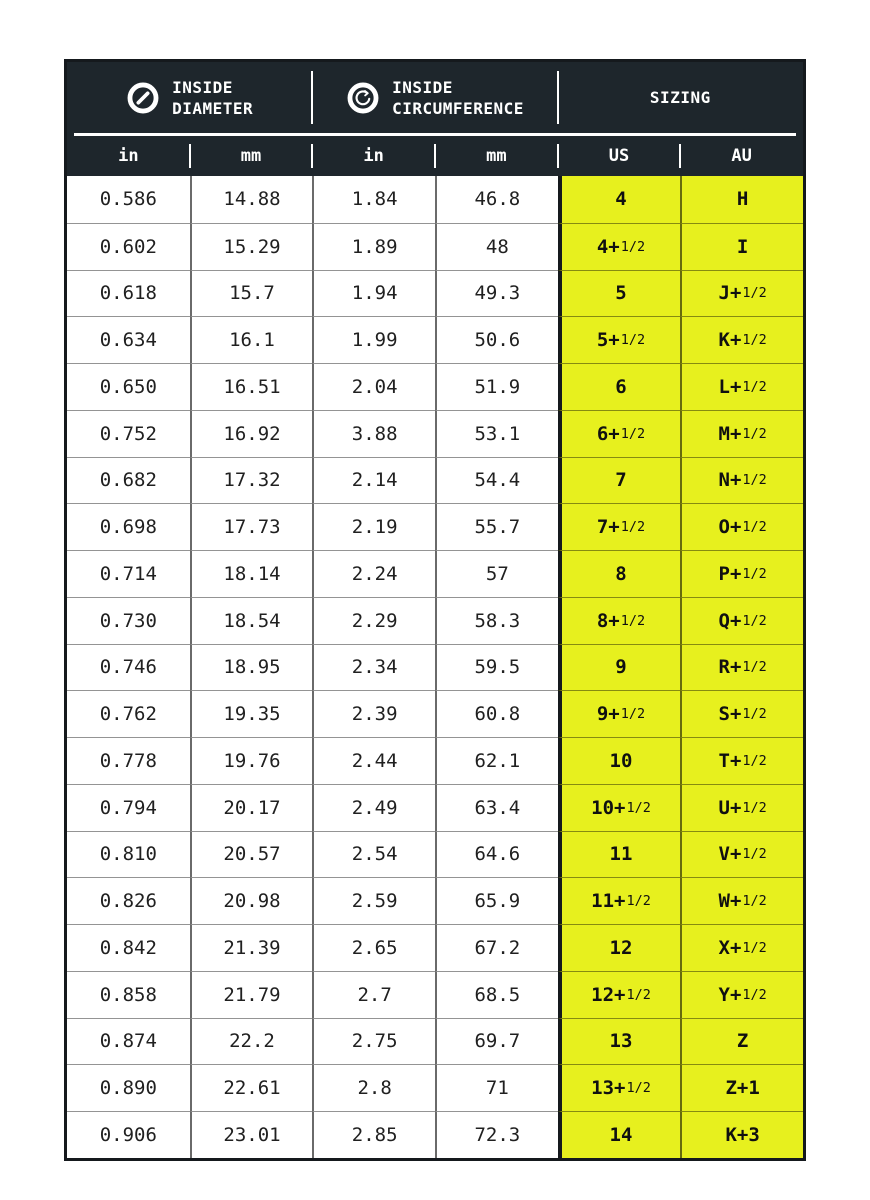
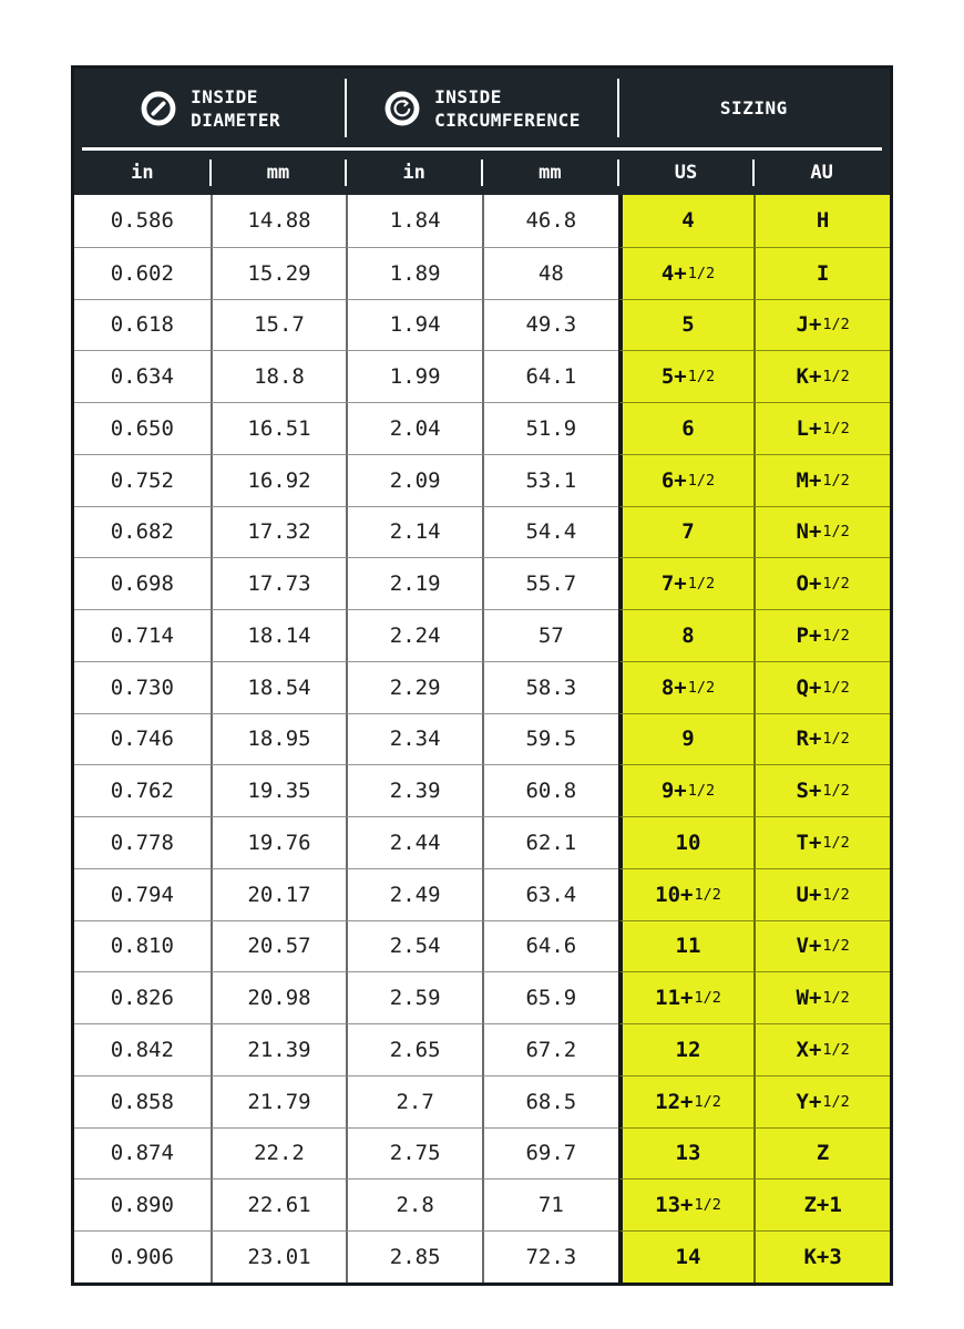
  INSIDE
  DIAMETER
  INSIDE
  CIRCUMFERENCE
  SIZING
  in
  mm
  in
  mm
  US
  AU
  0.586
  14.88
  1.84
  46.8
  4
  H
  0.602
  15.29
  1.89
  48
  4+
  1/2
  I
  0.618
  15.7
  1.94
  49.3
  5
  J+
  1/2
  0.634
- 16.1
+ 18.8
  1.99
- 50.6
+ 64.1
  5+
  1/2
  K+
  1/2
  0.650
  16.51
  2.04
  51.9
  6
  L+
  1/2
  0.752
  16.92
- 3.88
+ 2.09
  53.1
  6+
  1/2
  M+
  1/2
  0.682
  17.32
  2.14
  54.4
  7
  N+
  1/2
  0.698
  17.73
  2.19
  55.7
  7+
  1/2
  O+
  1/2
  0.714
  18.14
  2.24
  57
  8
  P+
  1/2
  0.730
  18.54
  2.29
  58.3
  8+
  1/2
  Q+
  1/2
  0.746
  18.95
  2.34
  59.5
  9
  R+
  1/2
  0.762
  19.35
  2.39
  60.8
  9+
  1/2
  S+
  1/2
  0.778
  19.76
  2.44
  62.1
  10
  T+
  1/2
  0.794
  20.17
  2.49
  63.4
  10+
  1/2
  U+
  1/2
  0.810
  20.57
  2.54
  64.6
  11
  V+
  1/2
  0.826
  20.98
  2.59
  65.9
  11+
  1/2
  W+
  1/2
  0.842
  21.39
  2.65
  67.2
  12
  X+
  1/2
  0.858
  21.79
  2.7
  68.5
  12+
  1/2
  Y+
  1/2
  0.874
  22.2
  2.75
  69.7
  13
  Z
  0.890
  22.61
  2.8
  71
  13+
  1/2
  Z+1
  0.906
  23.01
  2.85
  72.3
  14
  K+3
